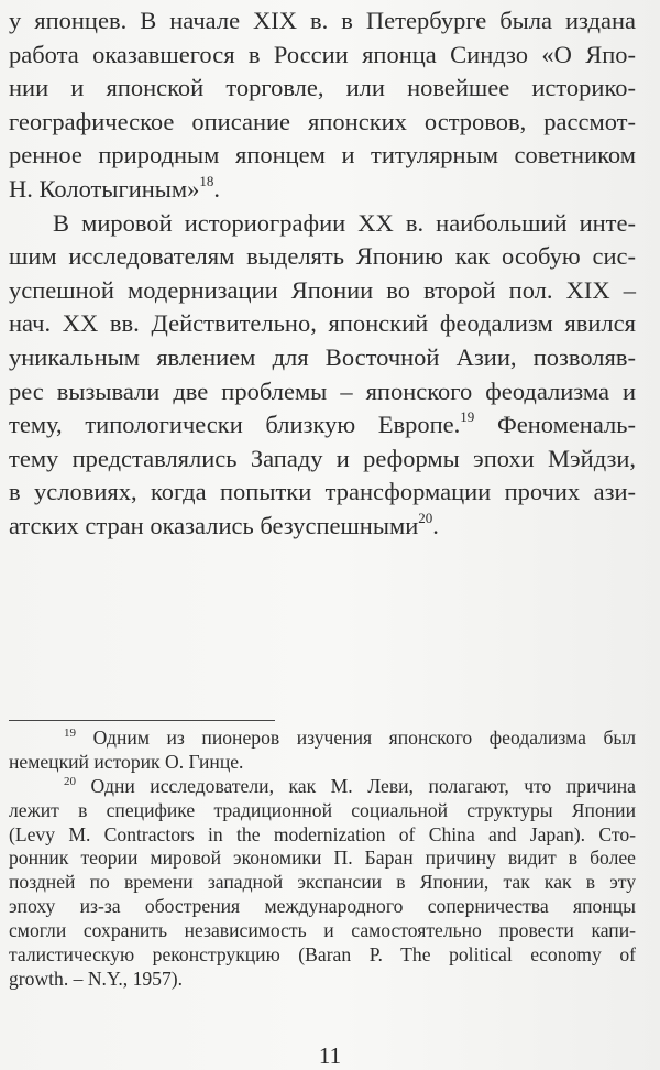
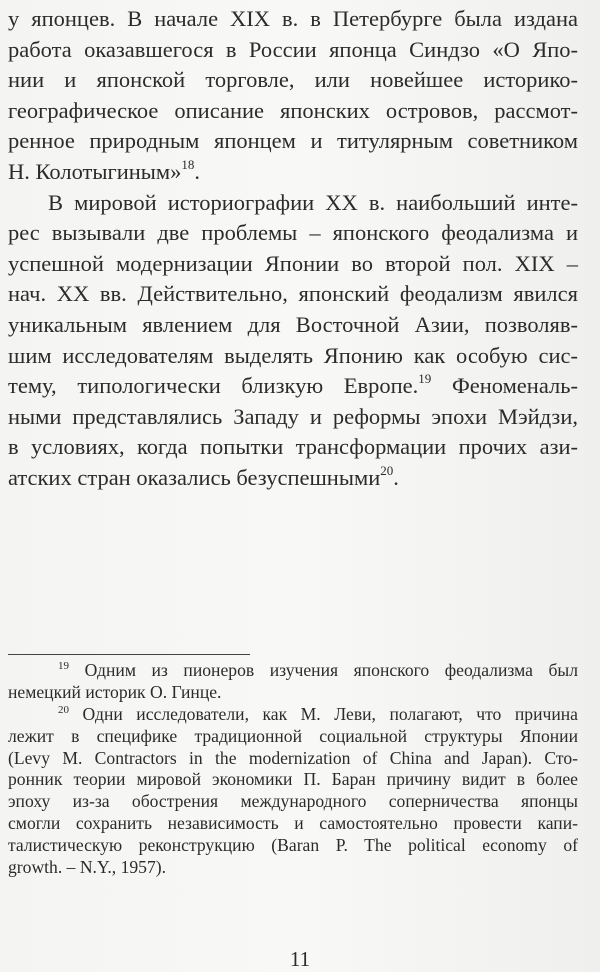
  у японцев. В начале XIX в. в Петербурге была издана
  работа оказавшегося в России японца Синдзо «О Япо-
  нии и японской торговле, или новейшее историко-
  географическое описание японских островов, рассмот-
  ренное природным японцем и титулярным советником
  Н. Колотыгиным»18.
  В мировой историографии XX в. наибольший инте-
- шим исследователям выделять Японию как особую сис-
+ рес вызывали две проблемы – японского феодализма и
  успешной модернизации Японии во второй пол. XIX –
  нач. XX вв. Действительно, японский феодализм явился
  уникальным явлением для Восточной Азии, позволяв-
- рес вызывали две проблемы – японского феодализма и
+ шим исследователям выделять Японию как особую сис-
  тему, типологически близкую Европе.19 Феноменаль-
- тему представлялись Западу и реформы эпохи Мэйдзи,
+ ными представлялись Западу и реформы эпохи Мэйдзи,
  в условиях, когда попытки трансформации прочих ази-
  атских стран оказались безуспешными20.
  19 Одним из пионеров изучения японского феодализма был
  немецкий историк О. Гинце.
  20 Одни исследователи, как М. Леви, полагают, что причина
  лежит в специфике традиционной социальной структуры Японии
  (Levy M. Contractors in the modernization of China and Japan). Сто-
  ронник теории мировой экономики П. Баран причину видит в более
- поздней по времени западной экспансии в Японии, так как в эту
  эпоху из-за обострения международного соперничества японцы
  смогли сохранить независимость и самостоятельно провести капи-
  талистическую реконструкцию (Baran P. The political economy of
  growth. – N.Y., 1957).
  11
